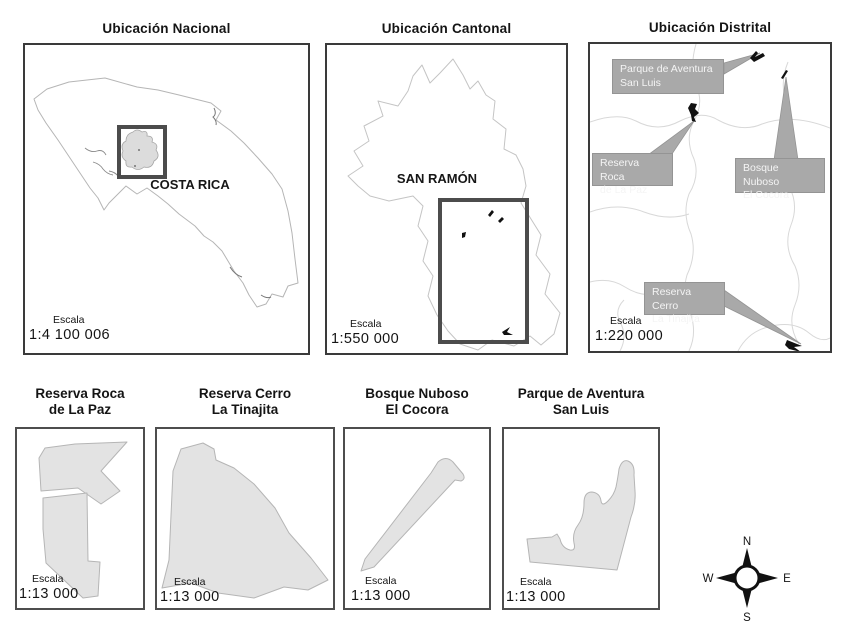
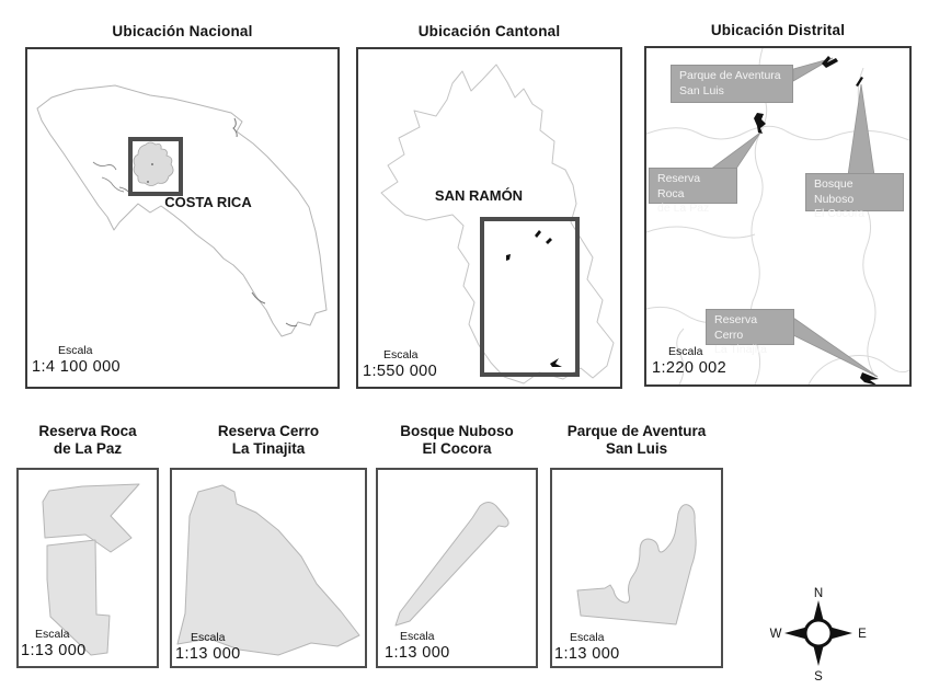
  Ubicación Nacional
  Ubicación Cantonal
  Ubicación Distrital
  COSTA RICA
  Escala
- 1:4 100 006
+ 1:4 100 000
  SAN RAMÓN
  Escala
  1:550 000
  Parque de Aventura
  San Luis
  Reserva Roca
  de La Paz
  Bosque Nuboso
  El Cocora
  Reserva Cerro
  La Tinajita
  Escala
- 1:220 000
+ 1:220 002
  Reserva Roca
  de La Paz
  Reserva Cerro
  La Tinajita
  Bosque Nuboso
  El Cocora
  Parque de Aventura
  San Luis
  Escala
  1:13 000
  Escala
  1:13 000
  Escala
  1:13 000
  Escala
  1:13 000
  N
  S
  E
  W
